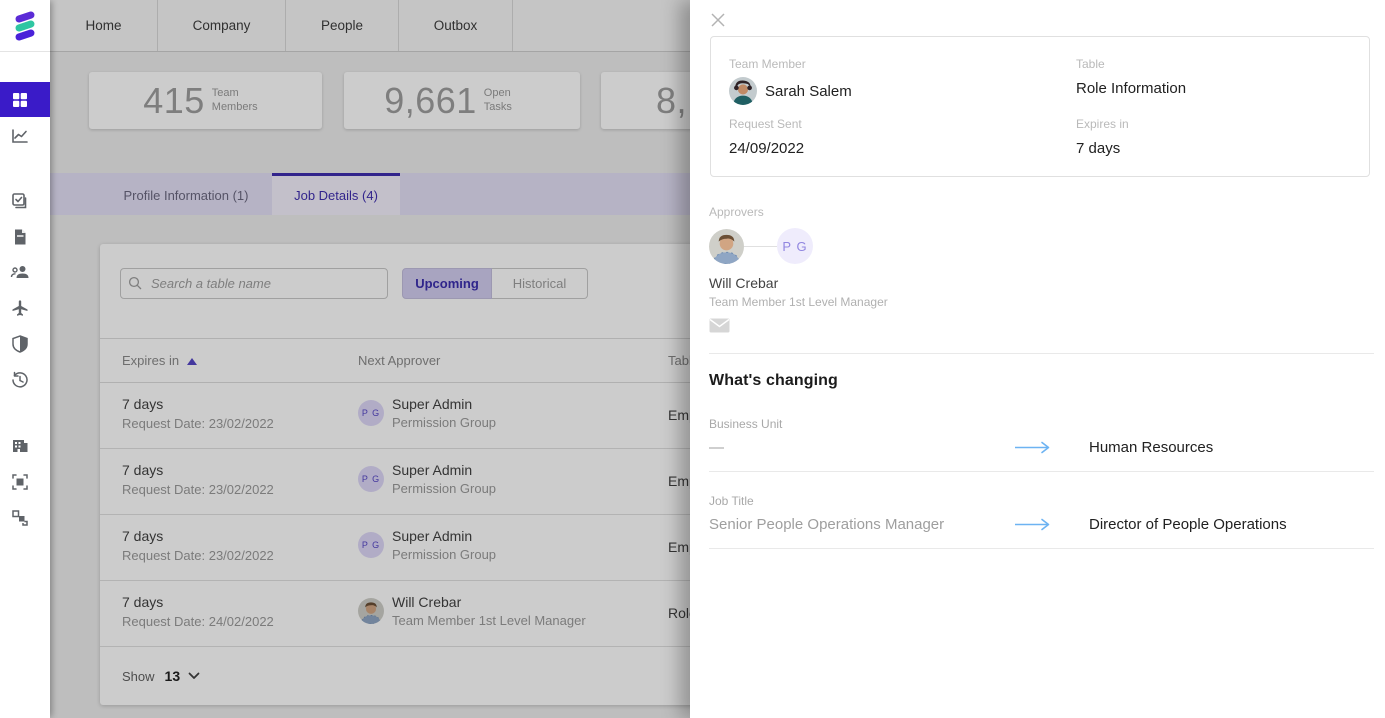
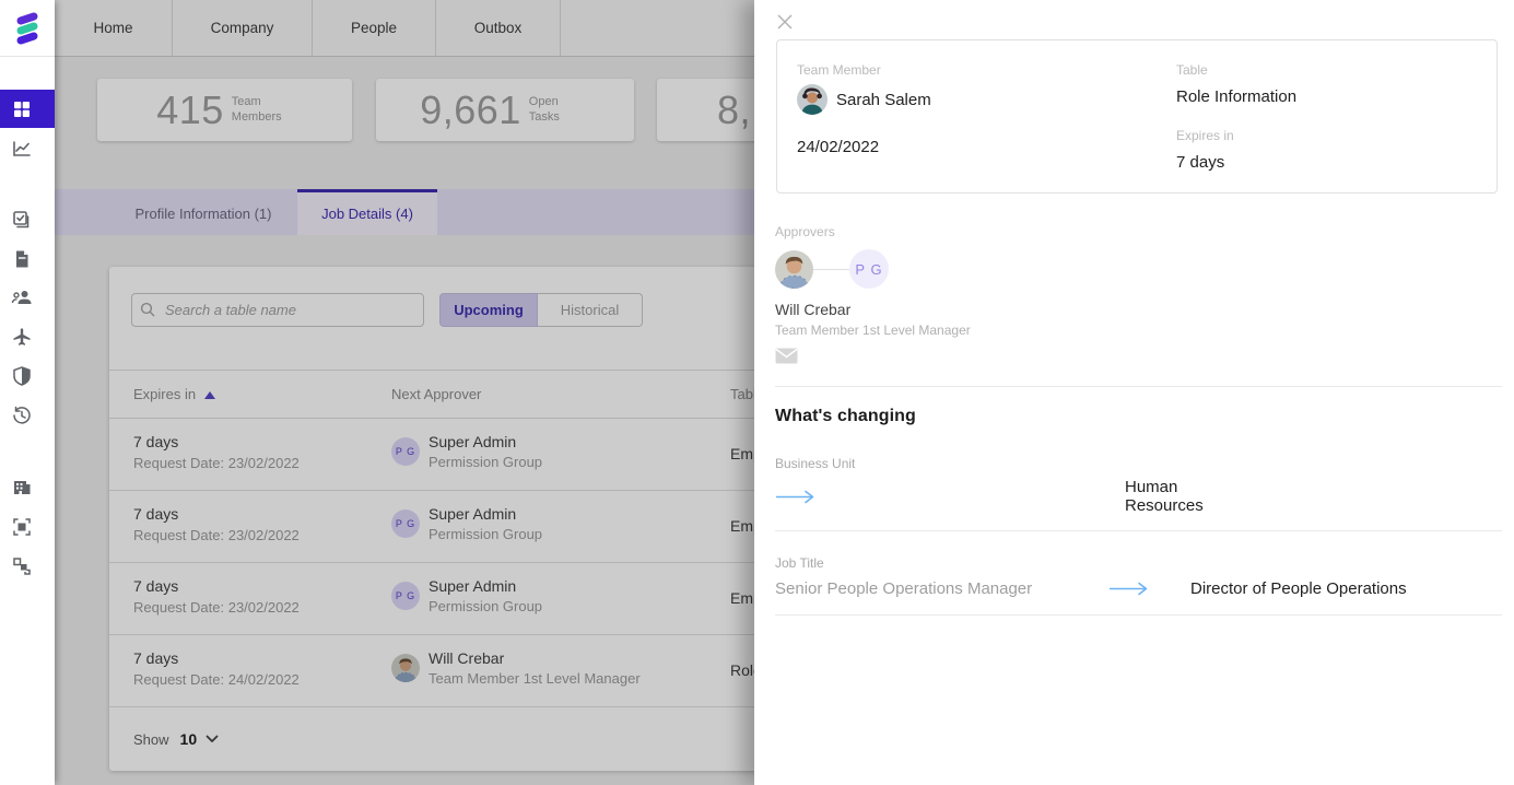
  Home
  Company
  People
  Outbox
  415
  Team Members
  9,661
  Open Tasks
  8,
  Profile Information (1)
  Job Details (4)
  Search a table name
  Upcoming
  Historical
  Expires in
  Next Approver
  7 days
  Request Date: 23/02/2022
  P G
  Super Admin
  Permission Group
  7 days
  Request Date: 23/02/2022
  P G
  Super Admin
  Permission Group
  7 days
  Request Date: 23/02/2022
  P G
  Super Admin
  Permission Group
  7 days
  Request Date: 24/02/2022
  Will Crebar
  Team Member 1st Level Manager
  Show
- 13
+ 10
  Team Member
  Sarah Salem
  Table
  Role Information
- Request Sent
- 24/09/2022
+ 24/02/2022
  Expires in
  7 days
  Approvers
  P G
  Will Crebar
  Team Member 1st Level Manager
  What's changing
  Business Unit
- —
  Human Resources
  Job Title
  Senior People Operations Manager
  Director of People Operations
